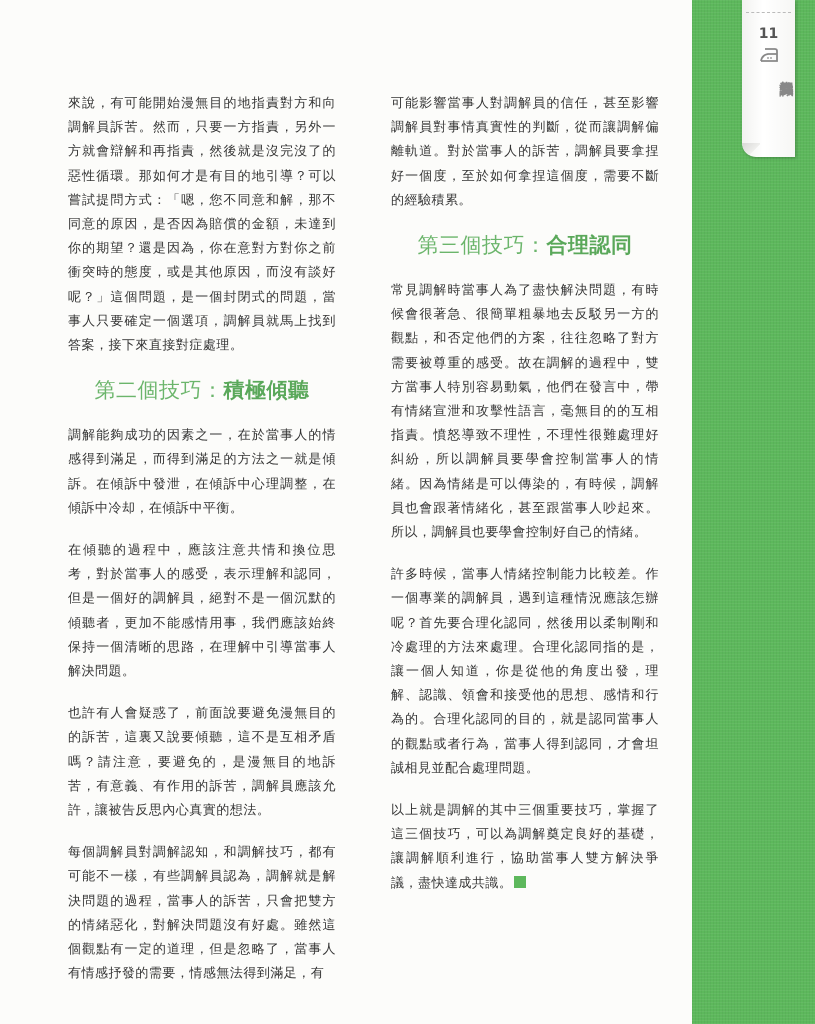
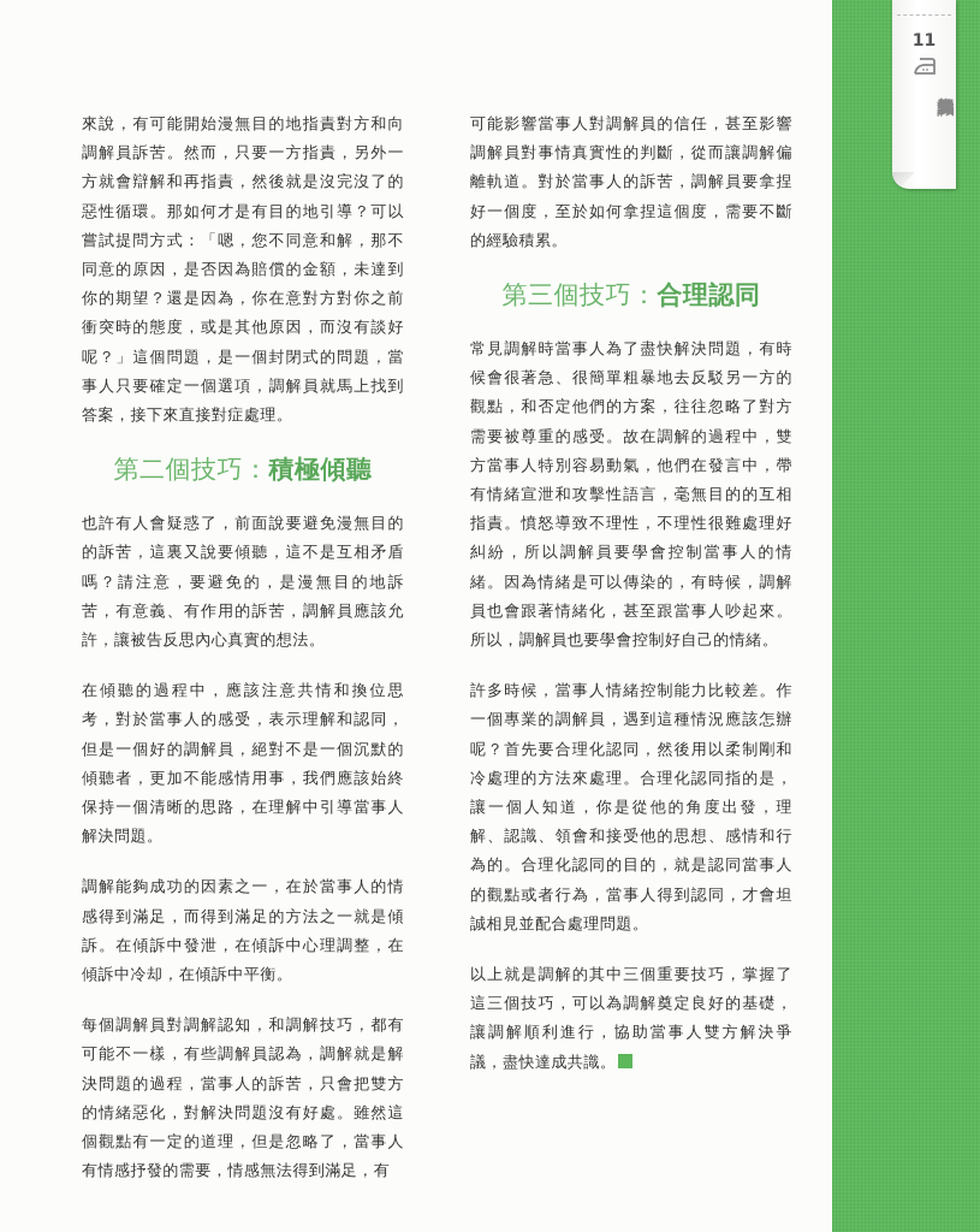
  來說，有可能開始漫無目的地指責對方和向調解員訴苦。然而，只要一方指責，另外一方就會辯解和再指責，然後就是沒完沒了的惡性循環。那如何才是有目的地引導？可以嘗試提問方式：「嗯，您不同意和解，那不同意的原因，是否因為賠償的金額，未達到你的期望？還是因為，你在意對方對你之前衝突時的態度，或是其他原因，而沒有談好呢？」這個問題，是一個封閉式的問題，當事人只要確定一個選項，調解員就馬上找到答案，接下來直接對症處理。
  第二個技巧：積極傾聽
- 調解能夠成功的因素之一，在於當事人的情感得到滿足，而得到滿足的方法之一就是傾訴。在傾訴中發泄，在傾訴中心理調整，在傾訴中冷却，在傾訴中平衡。
+ 也許有人會疑惑了，前面說要避免漫無目的的訴苦，這裏又說要傾聽，這不是互相矛盾嗎？請注意，要避免的，是漫無目的地訴苦，有意義、有作用的訴苦，調解員應該允許，讓被告反思內心真實的想法。
  在傾聽的過程中，應該注意共情和換位思考，對於當事人的感受，表示理解和認同，但是一個好的調解員，絕對不是一個沉默的傾聽者，更加不能感情用事，我們應該始終保持一個清晰的思路，在理解中引導當事人解決問題。
- 也許有人會疑惑了，前面說要避免漫無目的的訴苦，這裏又說要傾聽，這不是互相矛盾嗎？請注意，要避免的，是漫無目的地訴苦，有意義、有作用的訴苦，調解員應該允許，讓被告反思內心真實的想法。
+ 調解能夠成功的因素之一，在於當事人的情感得到滿足，而得到滿足的方法之一就是傾訴。在傾訴中發泄，在傾訴中心理調整，在傾訴中冷却，在傾訴中平衡。
  每個調解員對調解認知，和調解技巧，都有可能不一樣，有些調解員認為，調解就是解決問題的過程，當事人的訴苦，只會把雙方的情緒惡化，對解決問題沒有好處。雖然這個觀點有一定的道理，但是忽略了，當事人有情感抒發的需要，情感無法得到滿足，有
  可能影響當事人對調解員的信任，甚至影響調解員對事情真實性的判斷，從而讓調解偏離軌道。對於當事人的訴苦，調解員要拿捏好一個度，至於如何拿捏這個度，需要不斷的經驗積累。
  第三個技巧：合理認同
  常見調解時當事人為了盡快解決問題，有時候會很著急、很簡單粗暴地去反駁另一方的觀點，和否定他們的方案，往往忽略了對方需要被尊重的感受。故在調解的過程中，雙方當事人特別容易動氣，他們在發言中，帶有情緒宣泄和攻擊性語言，毫無目的的互相指責。憤怒導致不理性，不理性很難處理好糾紛，所以調解員要學會控制當事人的情緒。因為情緒是可以傳染的，有時候，調解員也會跟著情緒化，甚至跟當事人吵起來。所以，調解員也要學會控制好自己的情緒。
  許多時候，當事人情緒控制能力比較差。作一個專業的調解員，遇到這種情況應該怎辦呢？首先要合理化認同，然後用以柔制剛和冷處理的方法來處理。合理化認同指的是，讓一個人知道，你是從他的角度出發，理解、認識、領會和接受他的思想、感情和行為的。合理化認同的目的，就是認同當事人的觀點或者行為，當事人得到認同，才會坦誠相見並配合處理問題。
  以上就是調解的其中三個重要技巧，掌握了這三個技巧，可以為調解奠定良好的基礎，讓調解順利進行，協助當事人雙方解決爭議，盡快達成共識。
  11
